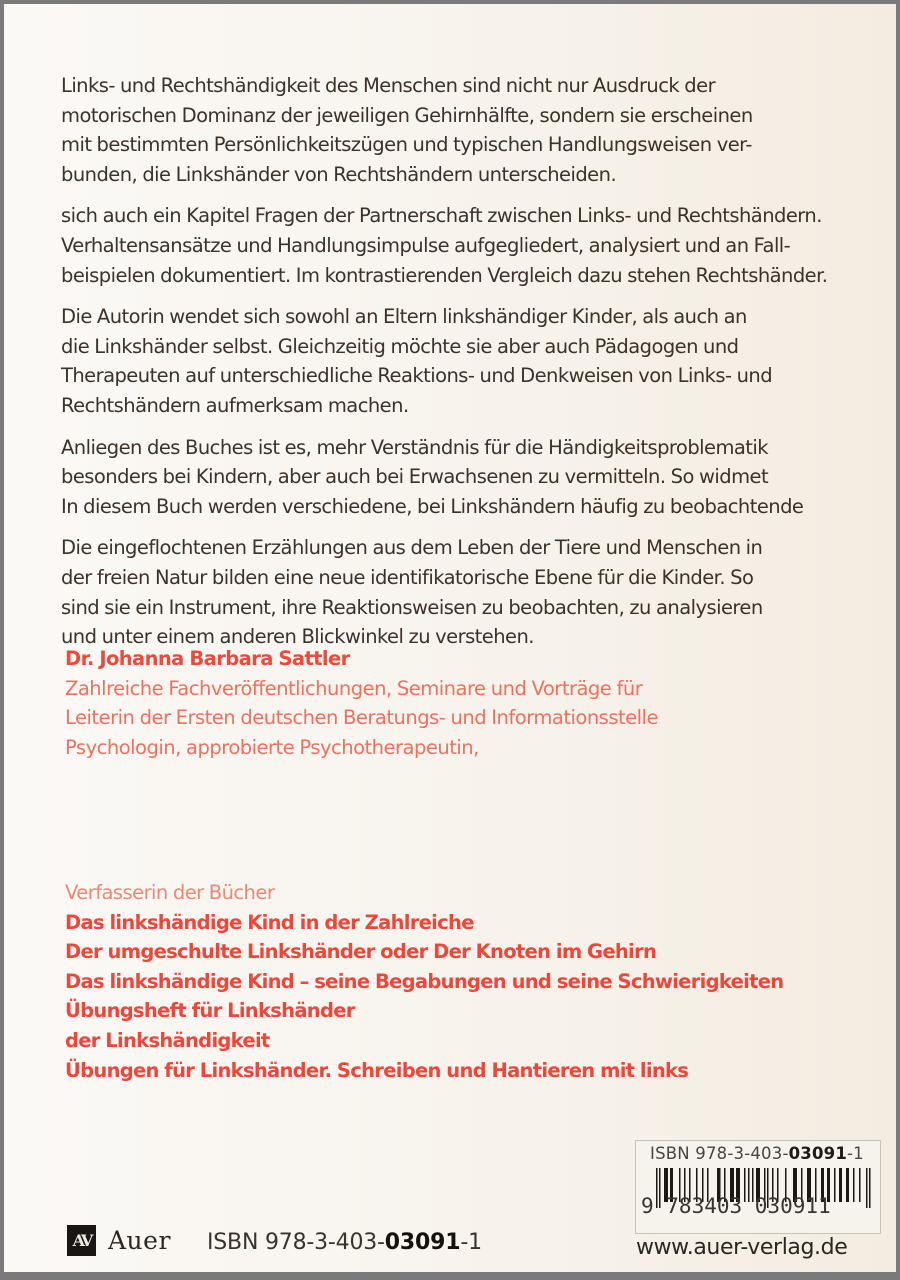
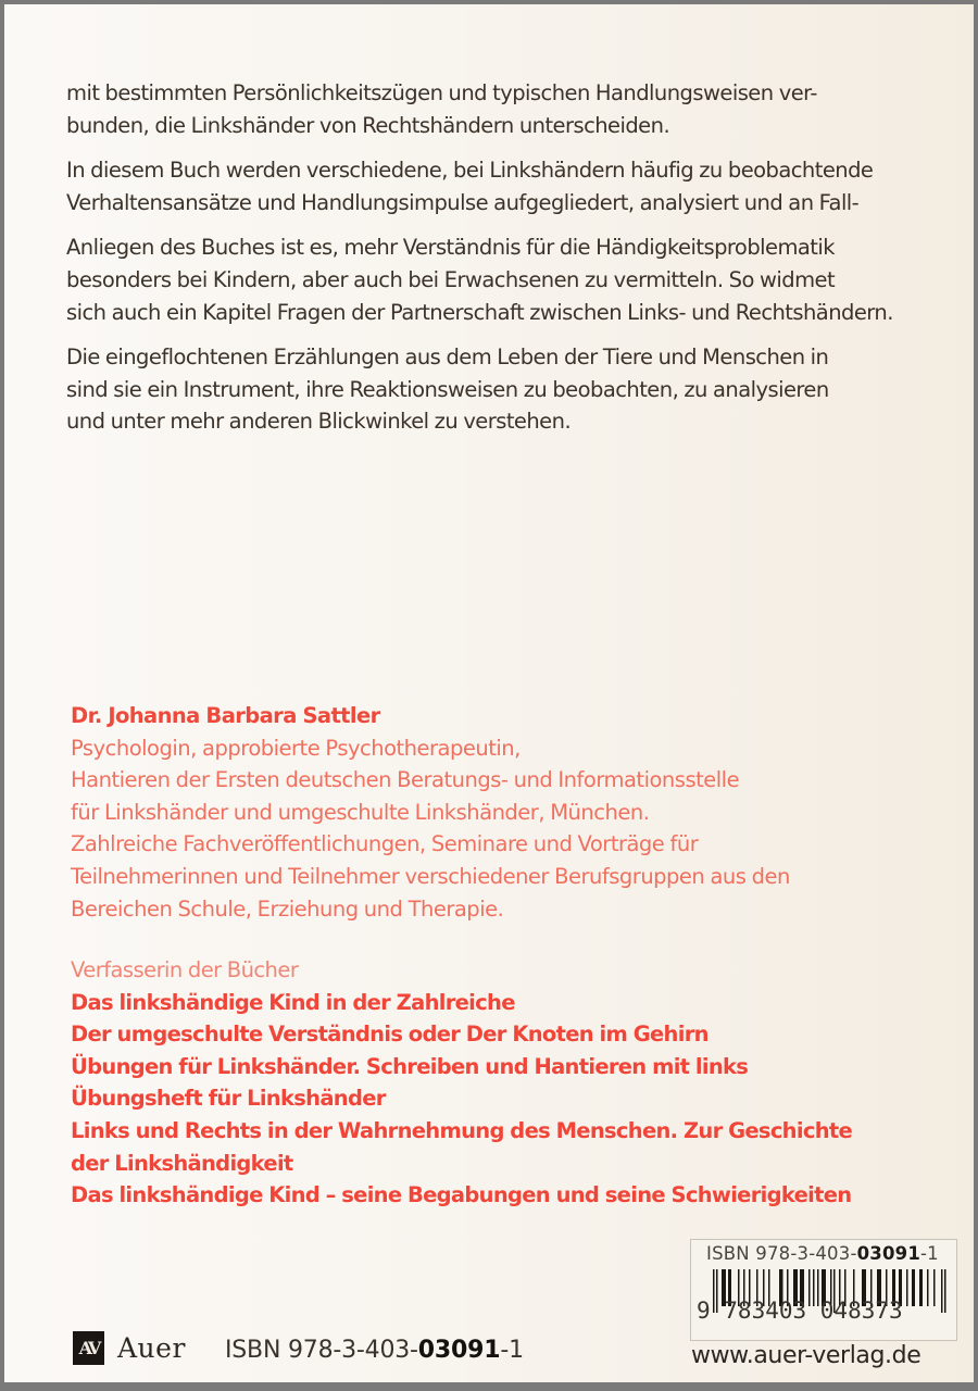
- Links- und Rechtshändigkeit des Menschen sind nicht nur Ausdruck der
- motorischen Dominanz der jeweiligen Gehirnhälfte, sondern sie erscheinen
  mit bestimmten Persönlichkeitszügen und typischen Handlungsweisen ver-
  bunden, die Linkshänder von Rechtshändern unterscheiden.
- sich auch ein Kapitel Fragen der Partnerschaft zwischen Links- und Rechtshändern.
+ In diesem Buch werden verschiedene, bei Linkshändern häufig zu beobachtende
  Verhaltensansätze und Handlungsimpulse aufgegliedert, analysiert und an Fall-
- beispielen dokumentiert. Im kontrastierenden Vergleich dazu stehen Rechtshänder.
- Die Autorin wendet sich sowohl an Eltern linkshändiger Kinder, als auch an
- die Linkshänder selbst. Gleichzeitig möchte sie aber auch Pädagogen und
- Therapeuten auf unterschiedliche Reaktions- und Denkweisen von Links- und
- Rechtshändern aufmerksam machen.
  Anliegen des Buches ist es, mehr Verständnis für die Händigkeitsproblematik
  besonders bei Kindern, aber auch bei Erwachsenen zu vermitteln. So widmet
- In diesem Buch werden verschiedene, bei Linkshändern häufig zu beobachtende
+ sich auch ein Kapitel Fragen der Partnerschaft zwischen Links- und Rechtshändern.
  Die eingeflochtenen Erzählungen aus dem Leben der Tiere und Menschen in
- der freien Natur bilden eine neue identifikatorische Ebene für die Kinder. So
  sind sie ein Instrument, ihre Reaktionsweisen zu beobachten, zu analysieren
- und unter einem anderen Blickwinkel zu verstehen.
+ und unter mehr anderen Blickwinkel zu verstehen.
  Dr. Johanna Barbara Sattler
- Zahlreiche Fachveröffentlichungen, Seminare und Vorträge für
+ Psychologin, approbierte Psychotherapeutin,
- Leiterin der Ersten deutschen Beratungs- und Informationsstelle
+ Hantieren der Ersten deutschen Beratungs- und Informationsstelle
+ für Linkshänder und umgeschulte Linkshänder, München.
- Psychologin, approbierte Psychotherapeutin,
+ Zahlreiche Fachveröffentlichungen, Seminare und Vorträge für
+ Teilnehmerinnen und Teilnehmer verschiedener Berufsgruppen aus den
+ Bereichen Schule, Erziehung und Therapie.
  Verfasserin der Bücher
  Das linkshändige Kind in der Zahlreiche
- Der umgeschulte Linkshänder oder Der Knoten im Gehirn
+ Der umgeschulte Verständnis oder Der Knoten im Gehirn
- Das linkshändige Kind – seine Begabungen und seine Schwierigkeiten
+ Übungen für Linkshänder. Schreiben und Hantieren mit links
  Übungsheft für Linkshänder
+ Links und Rechts in der Wahrnehmung des Menschen. Zur Geschichte
  der Linkshändigkeit
- Übungen für Linkshänder. Schreiben und Hantieren mit links
+ Das linkshändige Kind – seine Begabungen und seine Schwierigkeiten
  ISBN 978-3-403-03091-1
- 9 783403 030911
+ 9 783403 048373
  www.auer-verlag.de
  AV
  Auer
  ISBN 978-3-403-03091-1
